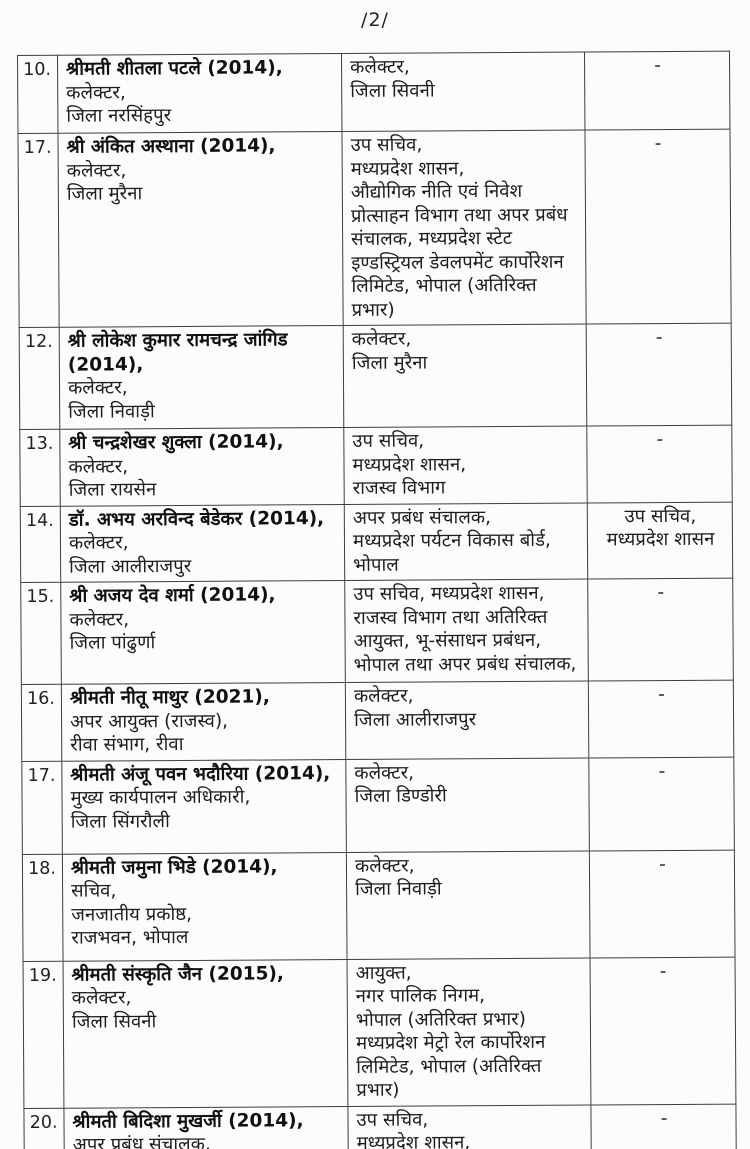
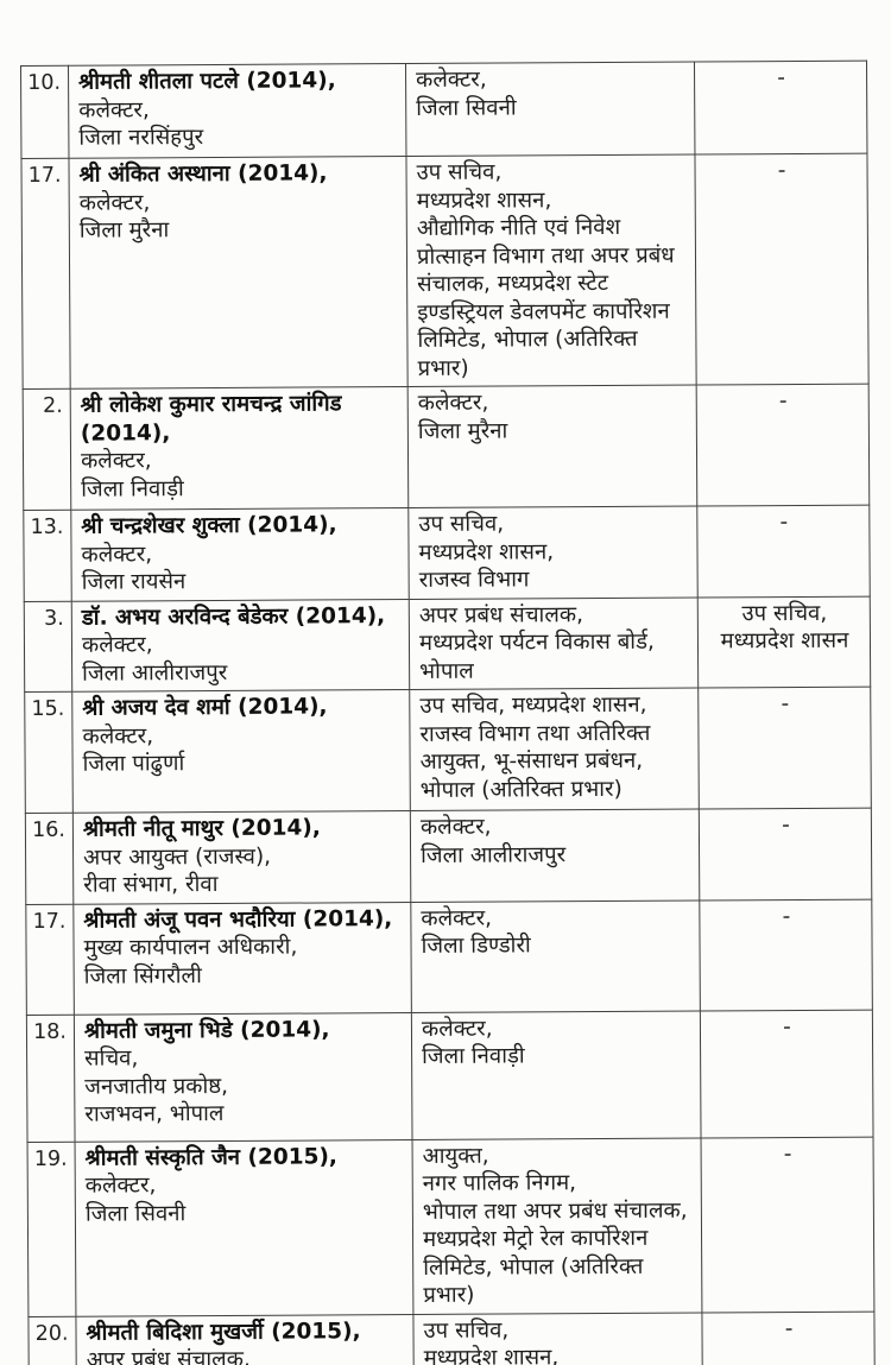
- /2/
  10.	श्रीमती शीतला पटले (2014),कलेक्टर,जिला नरसिंहपुर	कलेक्टर,जिला सिवनी	-
  17.	श्री अंकित अस्थाना (2014),कलेक्टर,जिला मुरैना	उप सचिव,मध्यप्रदेश शासन,औद्योगिक नीति एवं निवेशप्रोत्साहन विभाग तथा अपर प्रबंधसंचालक, मध्यप्रदेश स्टेटइण्डस्ट्रियल डेवलपमेंट कार्पोरेशनलिमिटेड, भोपाल (अतिरिक्त प्रभार)	-
- 12.	श्री लोकेश कुमार रामचन्द्र जांगिड(2014),कलेक्टर,जिला निवाड़ी	कलेक्टर,जिला मुरैना	-
+ 2.	श्री लोकेश कुमार रामचन्द्र जांगिड(2014),कलेक्टर,जिला निवाड़ी	कलेक्टर,जिला मुरैना	-
  13.	श्री चन्द्रशेखर शुक्ला (2014),कलेक्टर,जिला रायसेन	उप सचिव,मध्यप्रदेश शासन,राजस्व विभाग	-
- 14.	डॉ. अभय अरविन्द बेडेकर (2014),कलेक्टर,जिला आलीराजपुर	अपर प्रबंध संचालक,मध्यप्रदेश पर्यटन विकास बोर्ड,भोपाल	उप सचिव,मध्यप्रदेश शासन
+ 3.	डॉ. अभय अरविन्द बेडेकर (2014),कलेक्टर,जिला आलीराजपुर	अपर प्रबंध संचालक,मध्यप्रदेश पर्यटन विकास बोर्ड,भोपाल	उप सचिव,मध्यप्रदेश शासन
- 15.	श्री अजय देव शर्मा (2014),कलेक्टर,जिला पांढुर्णा	उप सचिव, मध्यप्रदेश शासन,राजस्व विभाग तथा अतिरिक्तआयुक्त, भू-संसाधन प्रबंधन,भोपाल तथा अपर प्रबंध संचालक,	-
+ 15.	श्री अजय देव शर्मा (2014),कलेक्टर,जिला पांढुर्णा	उप सचिव, मध्यप्रदेश शासन,राजस्व विभाग तथा अतिरिक्तआयुक्त, भू-संसाधन प्रबंधन,भोपाल (अतिरिक्त प्रभार)	-
- 16.	श्रीमती नीतू माथुर (2021),अपर आयुक्त (राजस्व),रीवा संभाग, रीवा	कलेक्टर,जिला आलीराजपुर	-
+ 16.	श्रीमती नीतू माथुर (2014),अपर आयुक्त (राजस्व),रीवा संभाग, रीवा	कलेक्टर,जिला आलीराजपुर	-
  17.	श्रीमती अंजू पवन भदौरिया (2014),मुख्य कार्यपालन अधिकारी,जिला सिंगरौली	कलेक्टर,जिला डिण्डोरी	-
  18.	श्रीमती जमुना भिडे (2014),सचिव,जनजातीय प्रकोष्ठ,राजभवन, भोपाल	कलेक्टर,जिला निवाड़ी	-
- 19.	श्रीमती संस्कृति जैन (2015),कलेक्टर,जिला सिवनी	आयुक्त,नगर पालिक निगम,भोपाल (अतिरिक्त प्रभार)मध्यप्रदेश मेट्रो रेल कार्पोरेशनलिमिटेड, भोपाल (अतिरिक्त प्रभार)	-
+ 19.	श्रीमती संस्कृति जैन (2015),कलेक्टर,जिला सिवनी	आयुक्त,नगर पालिक निगम,भोपाल तथा अपर प्रबंध संचालक,मध्यप्रदेश मेट्रो रेल कार्पोरेशनलिमिटेड, भोपाल (अतिरिक्त प्रभार)	-
- 20.	श्रीमती बिदिशा मुखर्जी (2014),अपर प्रबंध संचालक,	उप सचिव,मध्यप्रदेश शासन,	-
+ 20.	श्रीमती बिदिशा मुखर्जी (2015),अपर प्रबंध संचालक,	उप सचिव,मध्यप्रदेश शासन,	-
